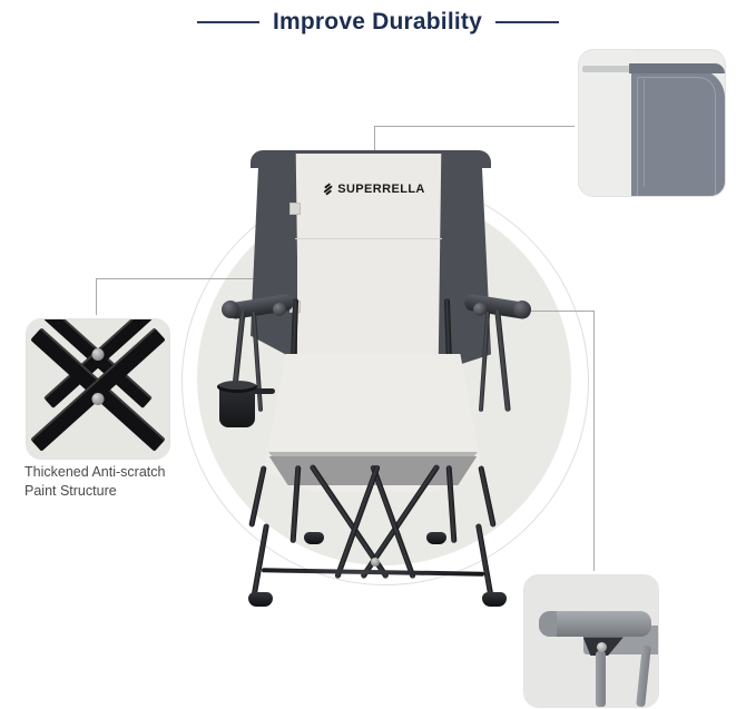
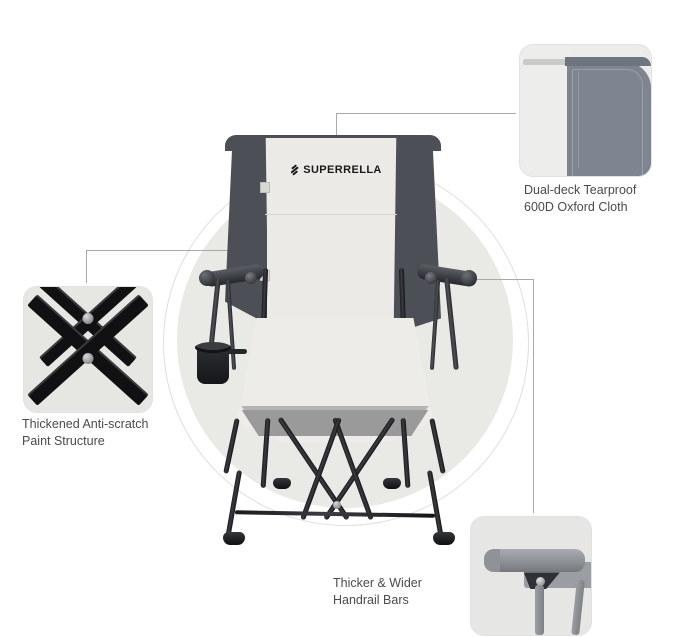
- Improve Durability
  SUPERRELLA
+ Dual-deck Tearproof
+ 600D Oxford Cloth
  Thickened Anti-scratch
  Paint Structure
+ Thicker & Wider
+ Handrail Bars
